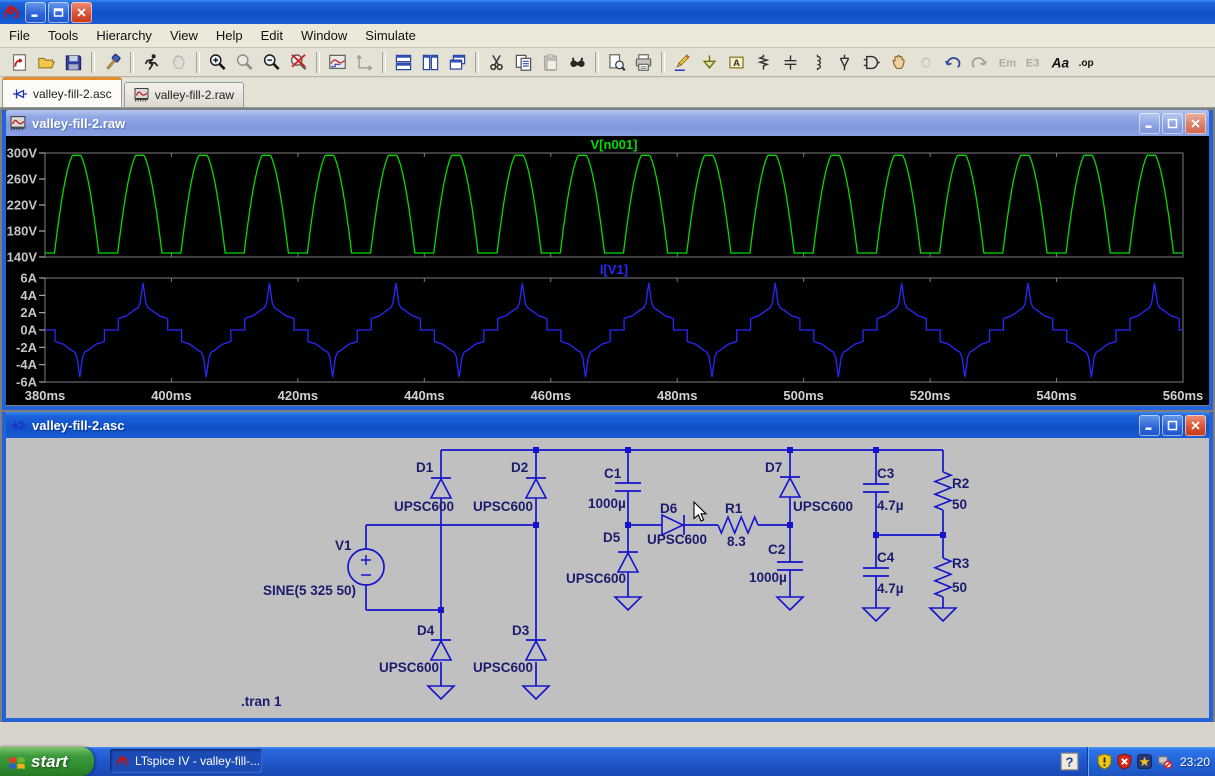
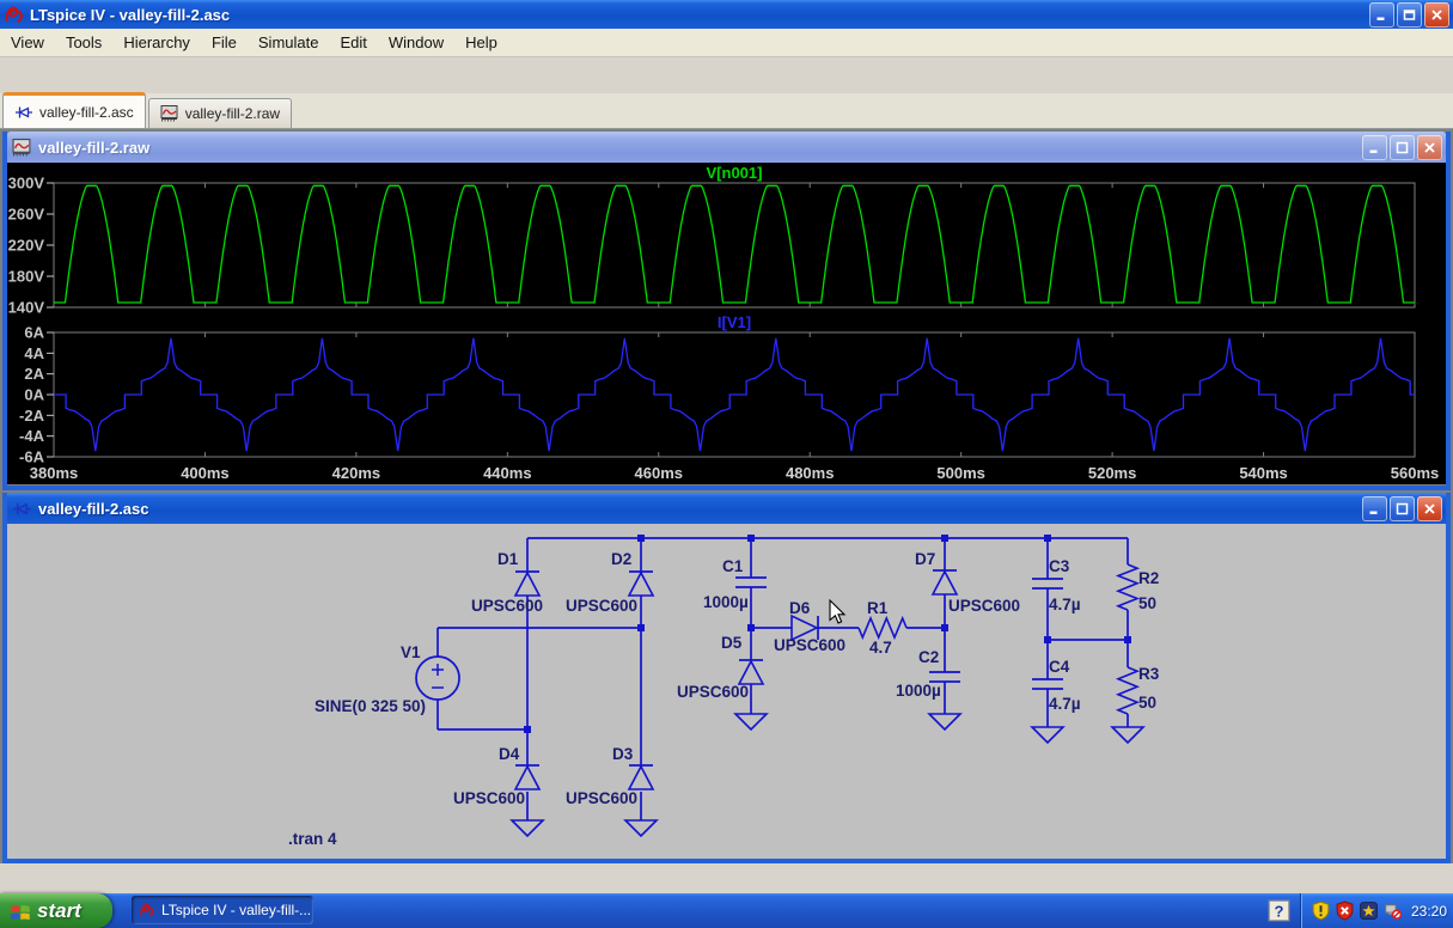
+ LTspice IV - valley-fill-2.asc
- File
+ View
  Tools
  Hierarchy
- View
+ File
- Help
+ Simulate
  Edit
  Window
- Simulate
+ Help
- A
- Em
- E3
- Aa
- .op
  valley-fill-2.asc
  valley-fill-2.raw
  valley-fill-2.raw
  300V
  260V
  220V
  180V
  140V
  V[n001]
  6A
  4A
  2A
  0A
  -2A
  -4A
  -6A
  I[V1]
  380ms
  400ms
  420ms
  440ms
  460ms
  480ms
  500ms
  520ms
  540ms
  560ms
  valley-fill-2.asc
  D1
  UPSC600
  D2
  UPSC600
  C1
  1000µ
  D5
  UPSC600
  D6
  UPSC600
  R1
- 8.3
+ 4.7
  D7
  UPSC600
  C2
  1000µ
  C3
  4.7µ
  R2
  50
  C4
  4.7µ
  R3
  50
  V1
- SINE(5 325 50)
+ SINE(0 325 50)
  D4
  UPSC600
  D3
  UPSC600
- .tran 1
+ .tran 4
  start
  LTspice IV - valley-fill-...
  ?
  23:20
